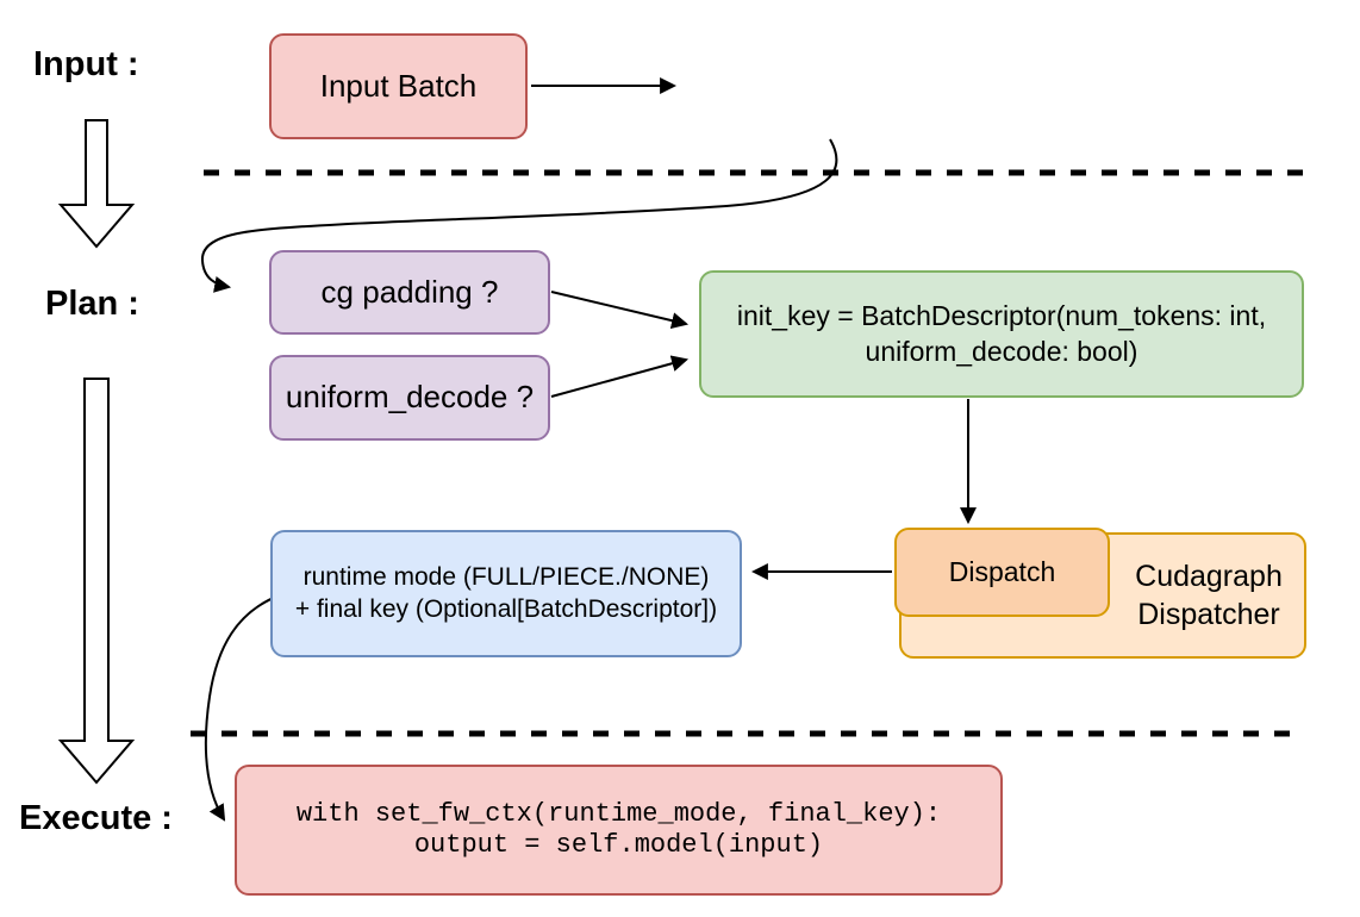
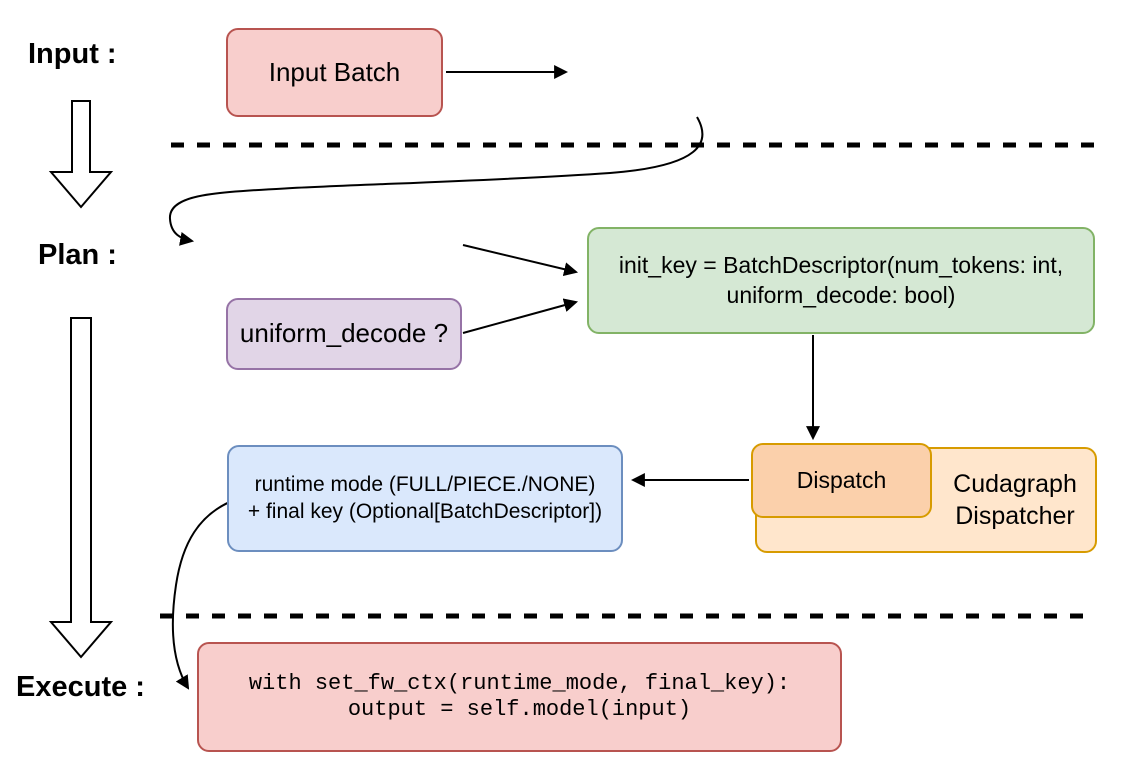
  Input :
  Plan :
  Execute :
  Input Batch
- cg padding ?
  uniform_decode ?
  init_key = BatchDescriptor(num_tokens: int,
  uniform_decode: bool)
  Cudagraph
  Dispatcher
  Dispatch
  runtime mode (FULL/PIECE./NONE)
  + final key (Optional[BatchDescriptor])
  with set_fw_ctx(runtime_mode, final_key):
  output = self.model(input)
